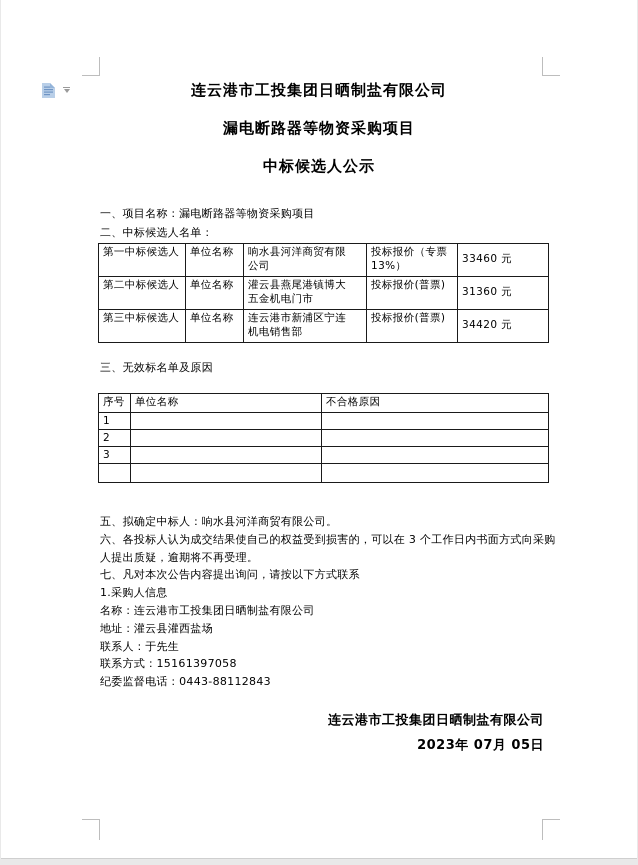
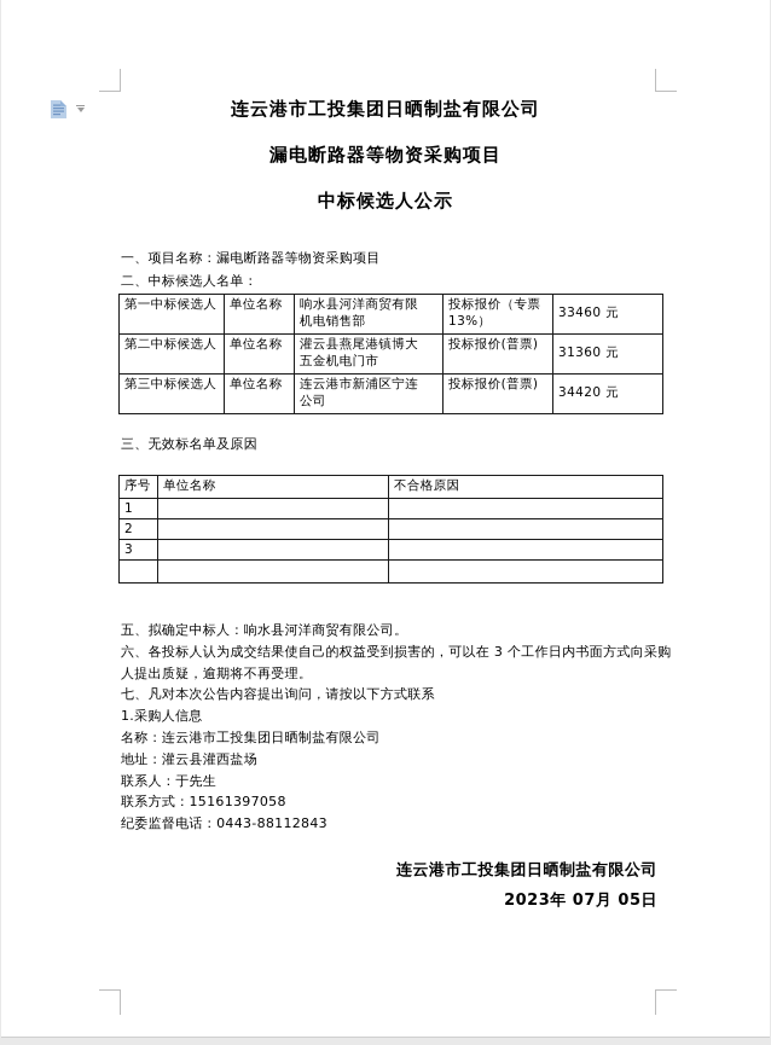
  连云港市工投集团日晒制盐有限公司
  漏电断路器等物资采购项目
  中标候选人公示
  一、项目名称：漏电断路器等物资采购项目
  二、中标候选人名单：
- 第一中标候选人	单位名称	响水县河洋商贸有限 公司	投标报价（专票 13%）	33460 元
+ 第一中标候选人	单位名称	响水县河洋商贸有限 机电销售部	投标报价（专票 13%）	33460 元
  第二中标候选人	单位名称	灌云县燕尾港镇博大 五金机电门市	投标报价(普票)	31360 元
- 第三中标候选人	单位名称	连云港市新浦区宁连 机电销售部	投标报价(普票)	34420 元
+ 第三中标候选人	单位名称	连云港市新浦区宁连 公司	投标报价(普票)	34420 元
  三、无效标名单及原因
  序号	单位名称	不合格原因
  1
  2
  3
  五、拟确定中标人：响水县河洋商贸有限公司。
  六、各投标人认为成交结果使自己的权益受到损害的，可以在 3 个工作日内书面方式向采购
  人提出质疑，逾期将不再受理。
  七、凡对本次公告内容提出询问，请按以下方式联系
  1.采购人信息
  名称：连云港市工投集团日晒制盐有限公司
  地址：灌云县灌西盐场
  联系人：于先生
  联系方式：15161397058
  纪委监督电话：0443-88112843
  连云港市工投集团日晒制盐有限公司
  2023年 07月 05日
